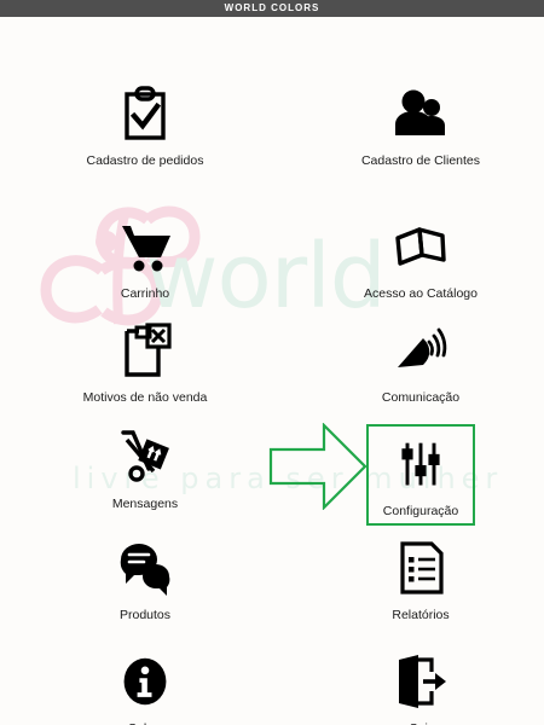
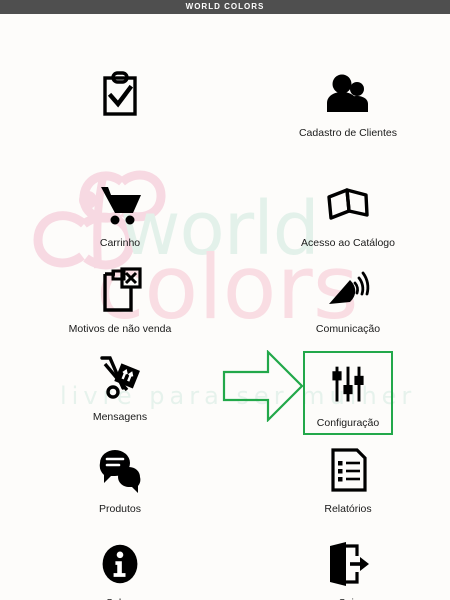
  WORLD COLORS
  world
+ colors
  live para ser mulher
- Cadastro de pedidos
  Cadastro de Clientes
  Carrinho
  Acesso ao Catálogo
  Motivos de não venda
  Comunicação
  Mensagens
  Configuração
  Produtos
  Relatórios
